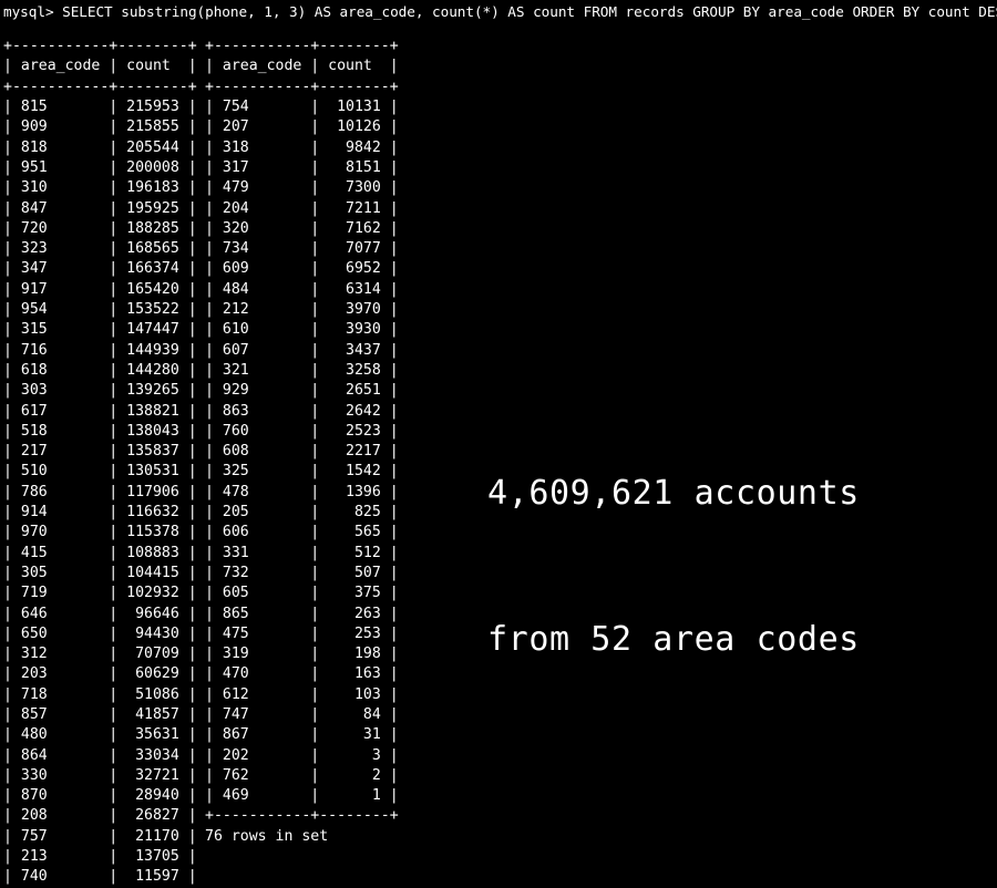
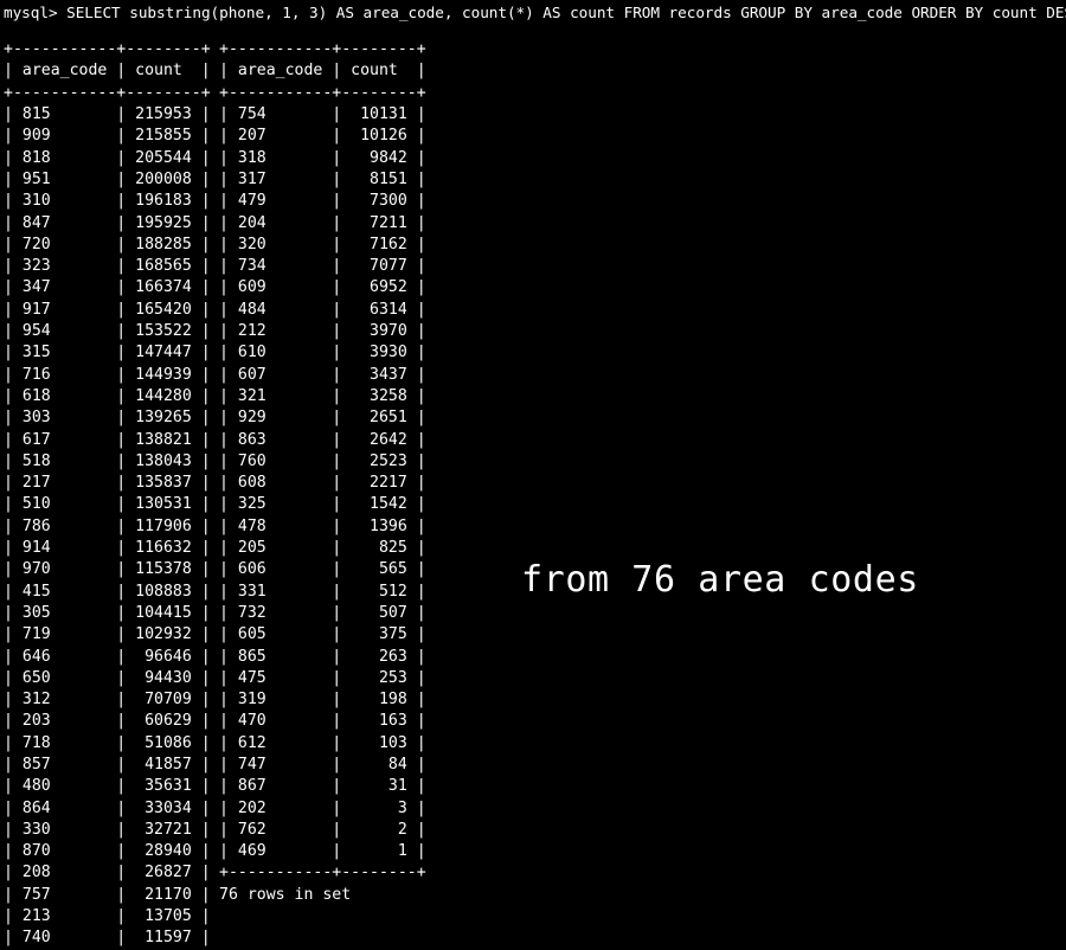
  mysql> SELECT substring(phone, 1, 3) AS area_code, count(*) AS count FROM records GROUP BY area_code ORDER BY count DE
  +-----------+--------+
  | area_code | count |
  +-----------+--------+
  | 815 | 215953 |
  | 909 | 215855 |
  | 818 | 205544 |
  | 951 | 200008 |
  | 310 | 196183 |
  | 847 | 195925 |
  | 720 | 188285 |
  | 323 | 168565 |
  | 347 | 166374 |
  | 917 | 165420 |
  | 954 | 153522 |
  | 315 | 147447 |
  | 716 | 144939 |
  | 618 | 144280 |
  | 303 | 139265 |
  | 617 | 138821 |
  | 518 | 138043 |
  | 217 | 135837 |
  | 510 | 130531 |
  | 786 | 117906 |
  | 914 | 116632 |
  | 970 | 115378 |
  | 415 | 108883 |
  | 305 | 104415 |
  | 719 | 102932 |
  | 646 | 96646 |
  | 650 | 94430 |
  | 312 | 70709 |
  | 203 | 60629 |
  | 718 | 51086 |
  | 857 | 41857 |
  | 480 | 35631 |
  | 864 | 33034 |
  | 330 | 32721 |
  | 870 | 28940 |
  | 208 | 26827 |
  | 757 | 21170 |
  | 213 | 13705 |
  | 740 | 11597 |
  +-----------+--------+
  | area_code | count |
  +-----------+--------+
  | 754 | 10131 |
  | 207 | 10126 |
  | 318 | 9842 |
  | 317 | 8151 |
  | 479 | 7300 |
  | 204 | 7211 |
  | 320 | 7162 |
  | 734 | 7077 |
  | 609 | 6952 |
  | 484 | 6314 |
  | 212 | 3970 |
  | 610 | 3930 |
  | 607 | 3437 |
  | 321 | 3258 |
  | 929 | 2651 |
  | 863 | 2642 |
  | 760 | 2523 |
  | 608 | 2217 |
  | 325 | 1542 |
  | 478 | 1396 |
  | 205 | 825 |
  | 606 | 565 |
  | 331 | 512 |
  | 732 | 507 |
  | 605 | 375 |
  | 865 | 263 |
  | 475 | 253 |
  | 319 | 198 |
  | 470 | 163 |
  | 612 | 103 |
  | 747 | 84 |
  | 867 | 31 |
  | 202 | 3 |
  | 762 | 2 |
  | 469 | 1 |
  +-----------+--------+
  76 rows in set
- 4,609,621 accounts
- from 52 area codes
+ from 76 area codes
